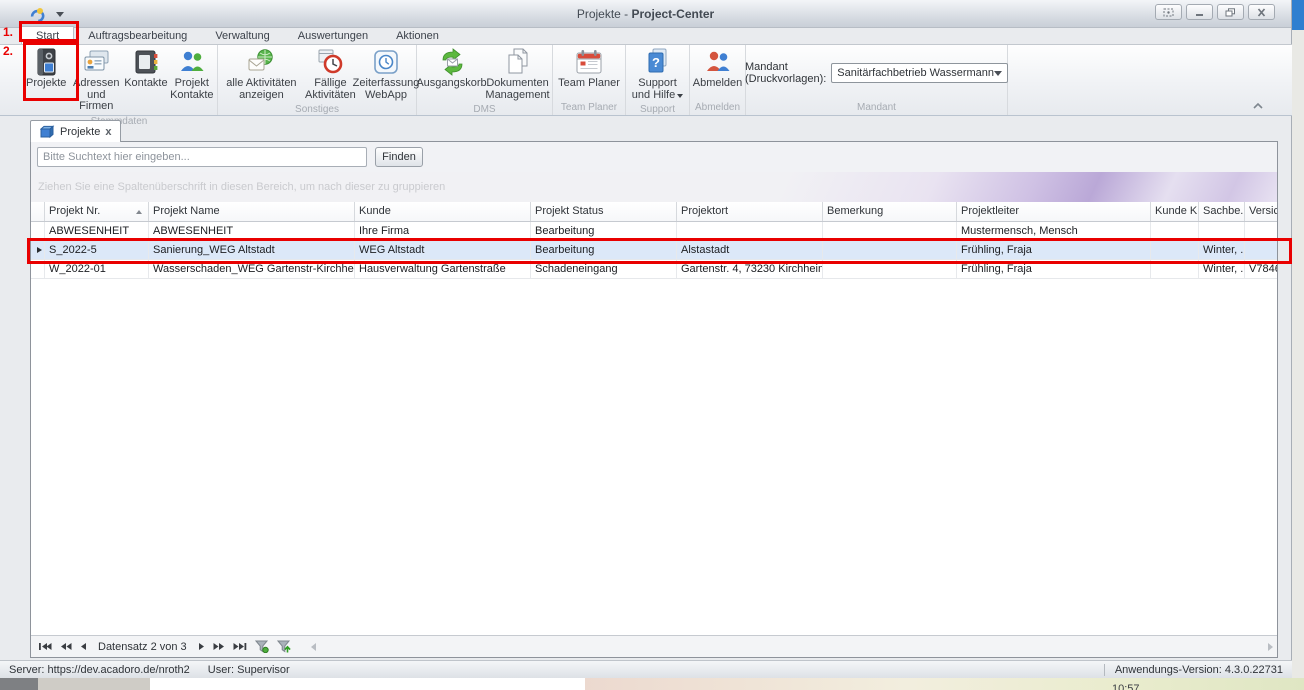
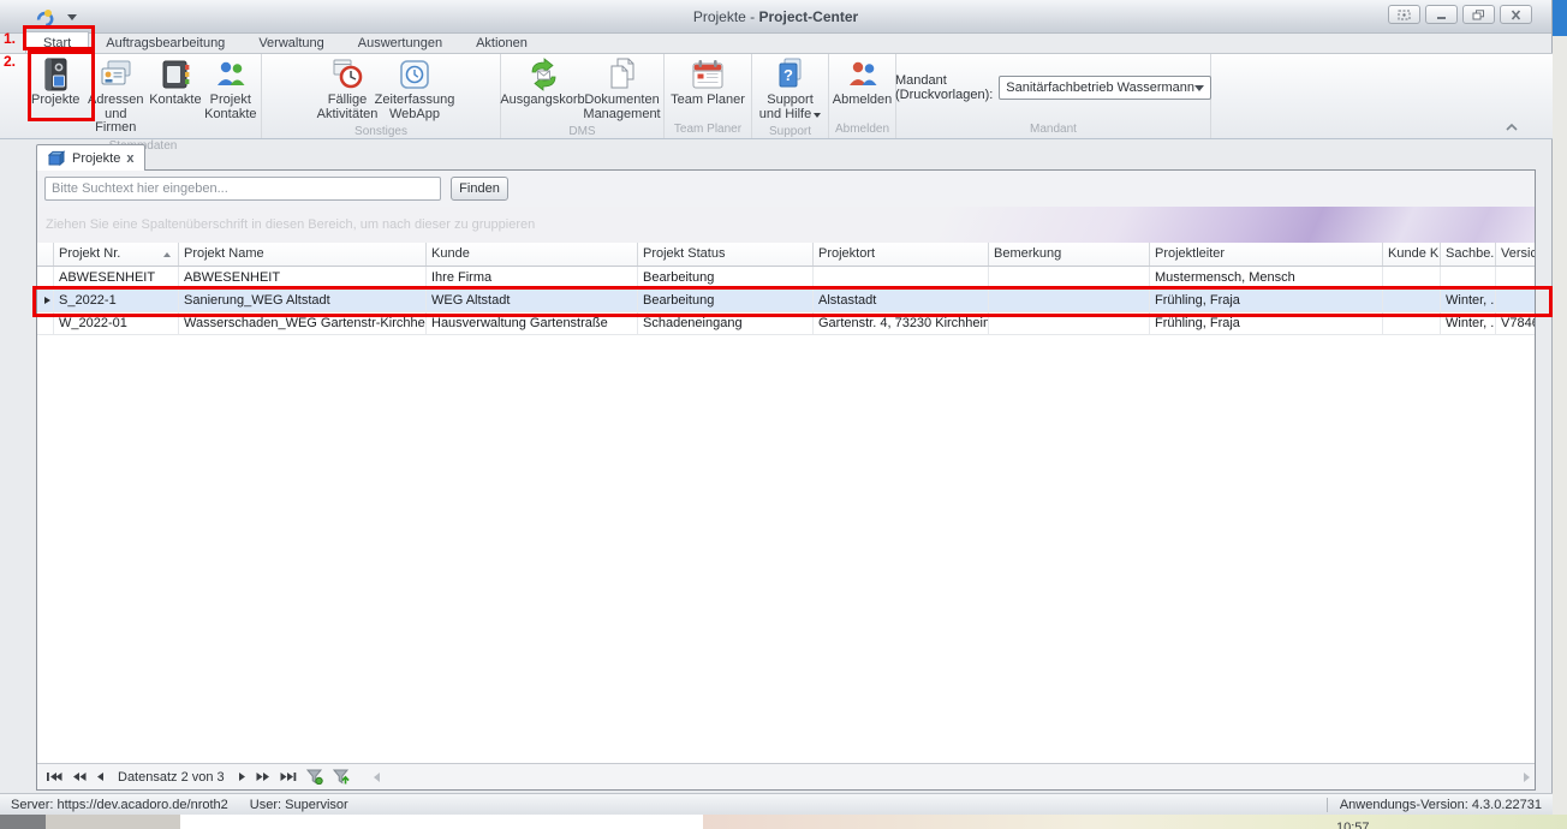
  10:57
  Projekte - Project-Center
  Start
  Auftragsbearbeitung
  Verwaltung
  Auswertungen
  Aktionen
  Projekte
  Adressen und Firmen
  Kontakte
  Projekt Kontakte
- alle Aktivitäten anzeigen
  Fällige Aktivitäten
  Zeiterfassung WebApp
  Sonstiges
  Ausgangskorb
  Dokumenten Management
  DMS
  Team Planer
  Team Planer
  ?
  Support und Hilfe
  Support
  Abmelden
  Abmelden
  Mandant (Druckvorlagen):
  Sanitärfachbetrieb Wassermann
  Mandant
  Projekte
  x
  Bitte Suchtext hier eingeben...
  Finden
  Ziehen Sie eine Spaltenüberschrift in diesen Bereich, um nach dieser zu gruppieren
  Projekt Nr.
  Projekt Name
  Kunde
  Projekt Status
  Projektort
  Bemerkung
  Projektleiter
  Kunde K.
  Sachbe..
  ABWESENHEIT
  ABWESENHEIT
  Ihre Firma
  Bearbeitung
  Mustermensch, Mensch
- S_2022-5
+ S_2022-1
  Sanierung_WEG Altstadt
  WEG Altstadt
  Bearbeitung
  Alstastadt
  Frühling, Fraja
  Winter, ..
  W_2022-01
  Wasserschaden_WEG Gartenstr-Kirchhei
  Hausverwaltung Gartenstraße
  Schadeneingang
  Gartenstr. 4, 73230 Kirchheim
  Frühling, Fraja
  Winter, ..
  Datensatz 2 von 3
  Server: https://dev.acadoro.de/nroth2
  User: Supervisor
  Anwendungs-Version: 4.3.0.22731
  1.
  2.
